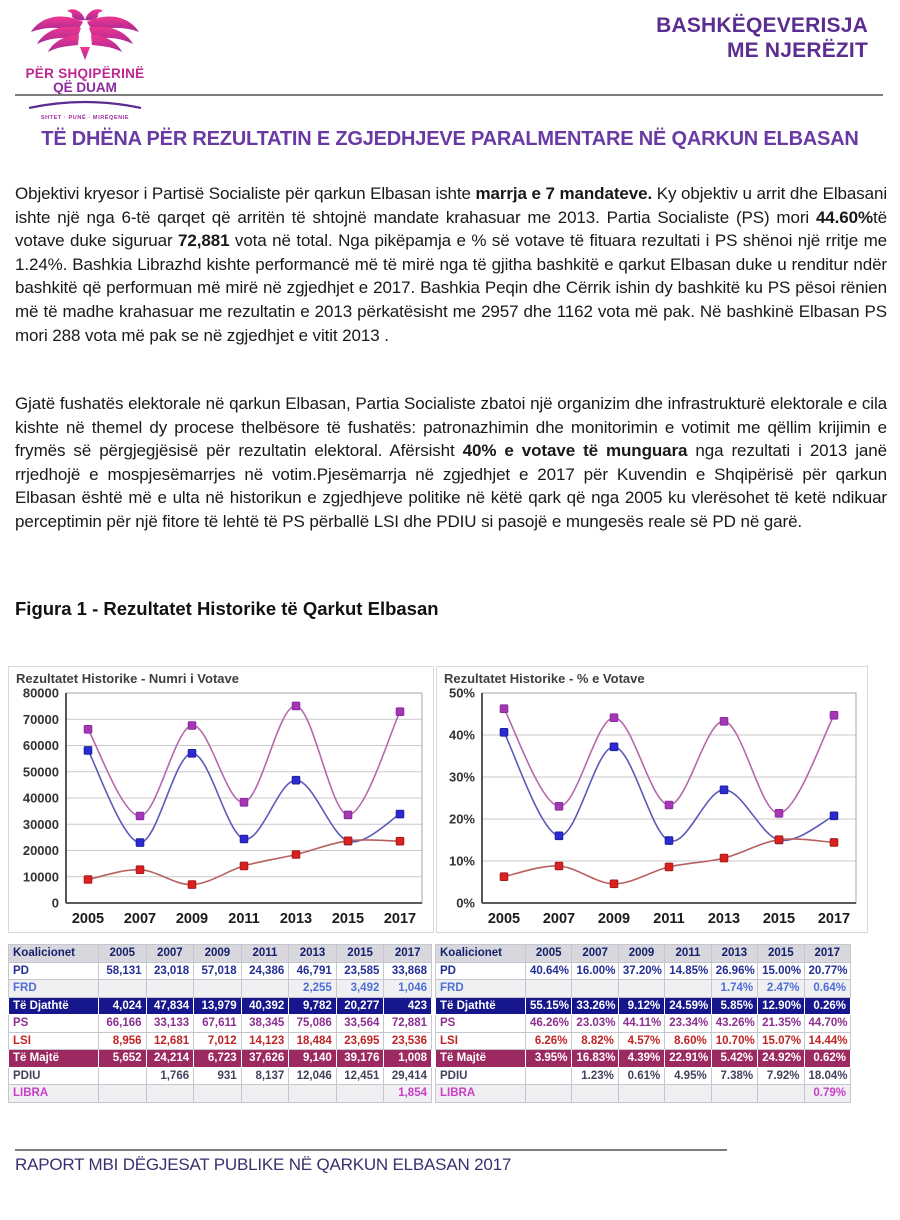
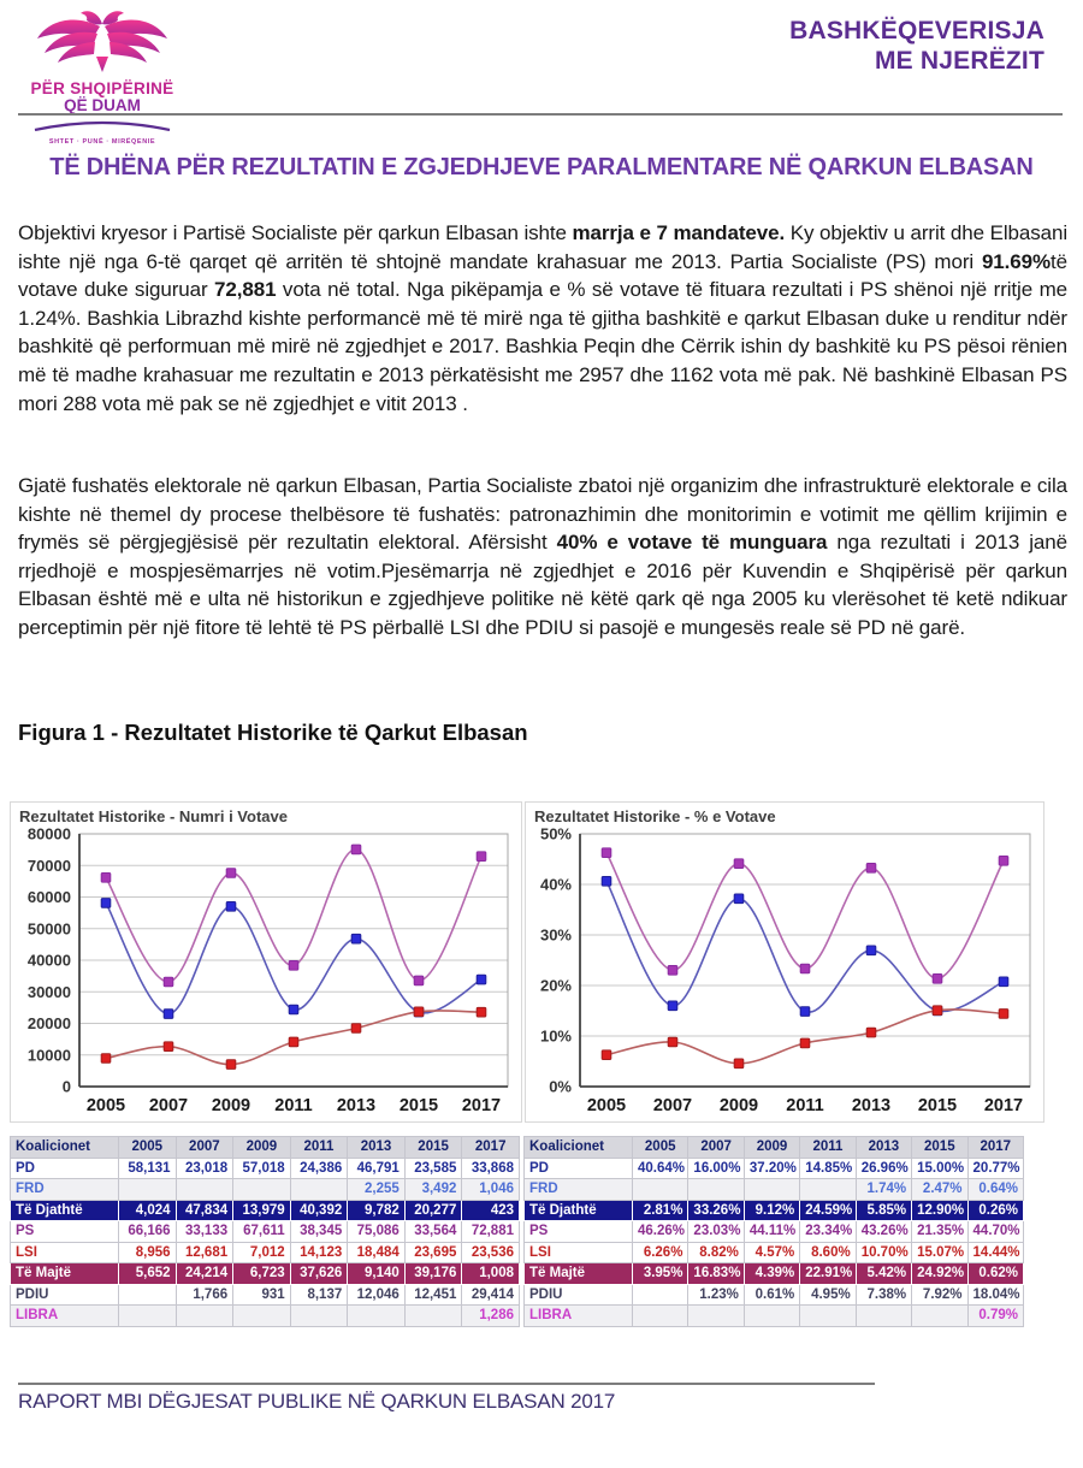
  PËR SHQIPËRINË
  QË DUAM
  BASHKËQEVERISJA
  ME NJERËZIT
  TË DHËNA PËR REZULTATIN E ZGJEDHJEVE PARALMENTARE NË QARKUN ELBASAN
- Objektivi kryesor i Partisë Socialiste për qarkun Elbasan ishte marrja e 7 mandateve. Ky objektiv u arrit dhe Elbasani ishte një nga 6-të qarqet që arritën të shtojnë mandate krahasuar me 2013. Partia Socialiste (PS) mori 44.60%të votave duke siguruar 72,881 vota në total. Nga pikëpamja e % së votave të fituara rezultati i PS shënoi një rritje me 1.24%. Bashkia Librazhd kishte performancë më të mirë nga të gjitha bashkitë e qarkut Elbasan duke u renditur ndër bashkitë që performuan më mirë në zgjedhjet e 2017. Bashkia Peqin dhe Cërrik ishin dy bashkitë ku PS pësoi rënien më të madhe krahasuar me rezultatin e 2013 përkatësisht me 2957 dhe 1162 vota më pak. Në bashkinë Elbasan PS mori 288 vota më pak se në zgjedhjet e vitit 2013 .
+ Objektivi kryesor i Partisë Socialiste për qarkun Elbasan ishte marrja e 7 mandateve. Ky objektiv u arrit dhe Elbasani ishte një nga 6-të qarqet që arritën të shtojnë mandate krahasuar me 2013. Partia Socialiste (PS) mori 91.69%të votave duke siguruar 72,881 vota në total. Nga pikëpamja e % së votave të fituara rezultati i PS shënoi një rritje me 1.24%. Bashkia Librazhd kishte performancë më të mirë nga të gjitha bashkitë e qarkut Elbasan duke u renditur ndër bashkitë që performuan më mirë në zgjedhjet e 2017. Bashkia Peqin dhe Cërrik ishin dy bashkitë ku PS pësoi rënien më të madhe krahasuar me rezultatin e 2013 përkatësisht me 2957 dhe 1162 vota më pak. Në bashkinë Elbasan PS mori 288 vota më pak se në zgjedhjet e vitit 2013 .
- Gjatë fushatës elektorale në qarkun Elbasan, Partia Socialiste zbatoi një organizim dhe infrastrukturë elektorale e cila kishte në themel dy procese thelbësore të fushatës: patronazhimin dhe monitorimin e votimit me qëllim krijimin e frymës së përgjegjësisë për rezultatin elektoral. Afërsisht 40% e votave të munguara nga rezultati i 2013 janë rrjedhojë e mospjesëmarrjes në votim.Pjesëmarrja në zgjedhjet e 2017 për Kuvendin e Shqipërisë për qarkun Elbasan është më e ulta në historikun e zgjedhjeve politike në këtë qark që nga 2005 ku vlerësohet të ketë ndikuar perceptimin për një fitore të lehtë të PS përballë LSI dhe PDIU si pasojë e mungesës reale së PD në garë.
+ Gjatë fushatës elektorale në qarkun Elbasan, Partia Socialiste zbatoi një organizim dhe infrastrukturë elektorale e cila kishte në themel dy procese thelbësore të fushatës: patronazhimin dhe monitorimin e votimit me qëllim krijimin e frymës së përgjegjësisë për rezultatin elektoral. Afërsisht 40% e votave të munguara nga rezultati i 2013 janë rrjedhojë e mospjesëmarrjes në votim.Pjesëmarrja në zgjedhjet e 2016 për Kuvendin e Shqipërisë për qarkun Elbasan është më e ulta në historikun e zgjedhjeve politike në këtë qark që nga 2005 ku vlerësohet të ketë ndikuar perceptimin për një fitore të lehtë të PS përballë LSI dhe PDIU si pasojë e mungesës reale së PD në garë.
  Figura 1 - Rezultatet Historike të Qarkut Elbasan
  Rezultatet Historike - Numri i Votave
  0
  10000
  20000
  30000
  40000
  50000
  60000
  70000
  80000
  2005
  2007
  2009
  2011
  2013
  2015
  2017
  Rezultatet Historike - % e Votave
  0%
  10%
  20%
  30%
  40%
  50%
  2005
  2007
  2009
  2011
  2013
  2015
  2017
  Koalicionet	2005	2007	2009	2011	2013	2015	2017
  PD	58,131	23,018	57,018	24,386	46,791	23,585	33,868
  FRD					2,255	3,492	1,046
  Të Djathtë	4,024	47,834	13,979	40,392	9,782	20,277	423
  PS	66,166	33,133	67,611	38,345	75,086	33,564	72,881
  LSI	8,956	12,681	7,012	14,123	18,484	23,695	23,536
  Të Majtë	5,652	24,214	6,723	37,626	9,140	39,176	1,008
  PDIU		1,766	931	8,137	12,046	12,451	29,414
- LIBRA							1,854
+ LIBRA							1,286
  Koalicionet	2005	2007	2009	2011	2013	2015	2017
  PD	40.64%	16.00%	37.20%	14.85%	26.96%	15.00%	20.77%
  FRD					1.74%	2.47%	0.64%
- Të Djathtë	55.15%	33.26%	9.12%	24.59%	5.85%	12.90%	0.26%
+ Të Djathtë	2.81%	33.26%	9.12%	24.59%	5.85%	12.90%	0.26%
  PS	46.26%	23.03%	44.11%	23.34%	43.26%	21.35%	44.70%
  LSI	6.26%	8.82%	4.57%	8.60%	10.70%	15.07%	14.44%
  Të Majtë	3.95%	16.83%	4.39%	22.91%	5.42%	24.92%	0.62%
  PDIU		1.23%	0.61%	4.95%	7.38%	7.92%	18.04%
  LIBRA							0.79%
  RAPORT MBI DËGJESAT PUBLIKE NË QARKUN ELBASAN 2017
